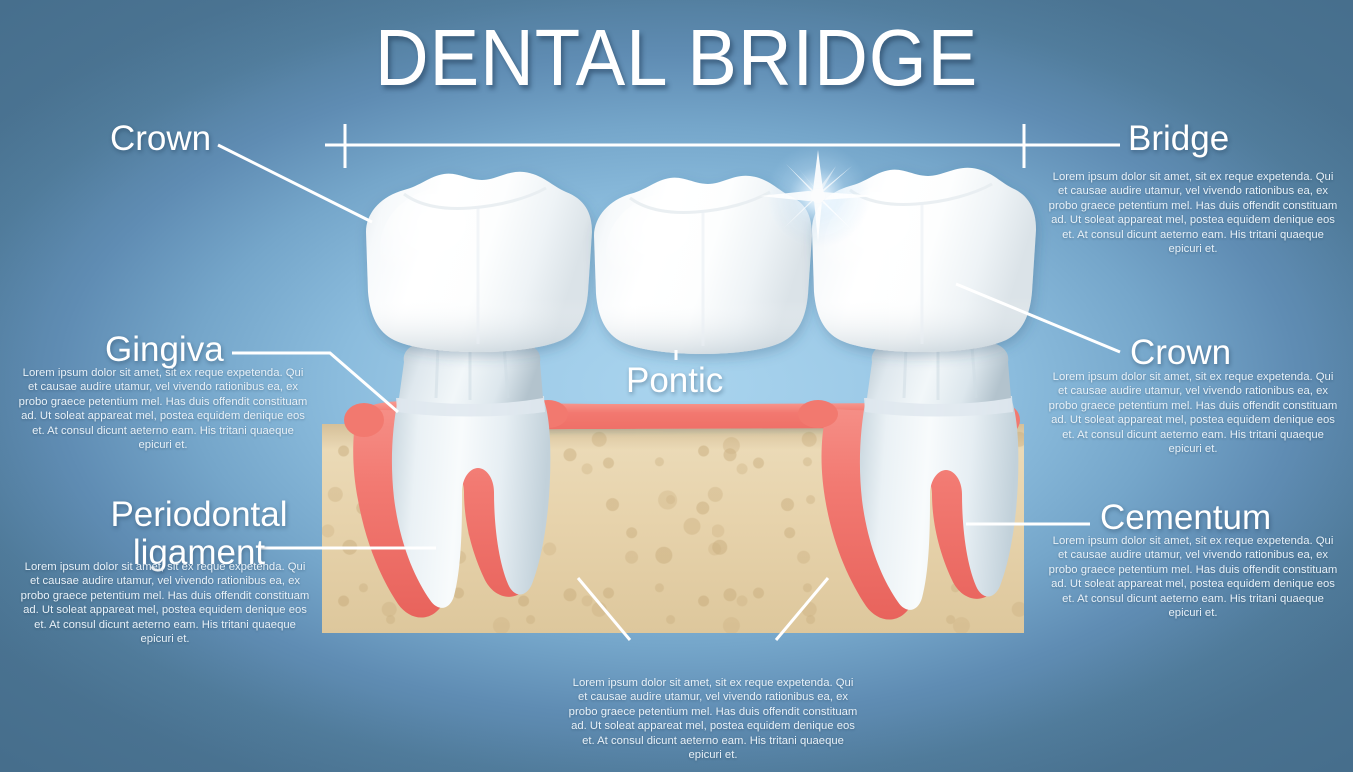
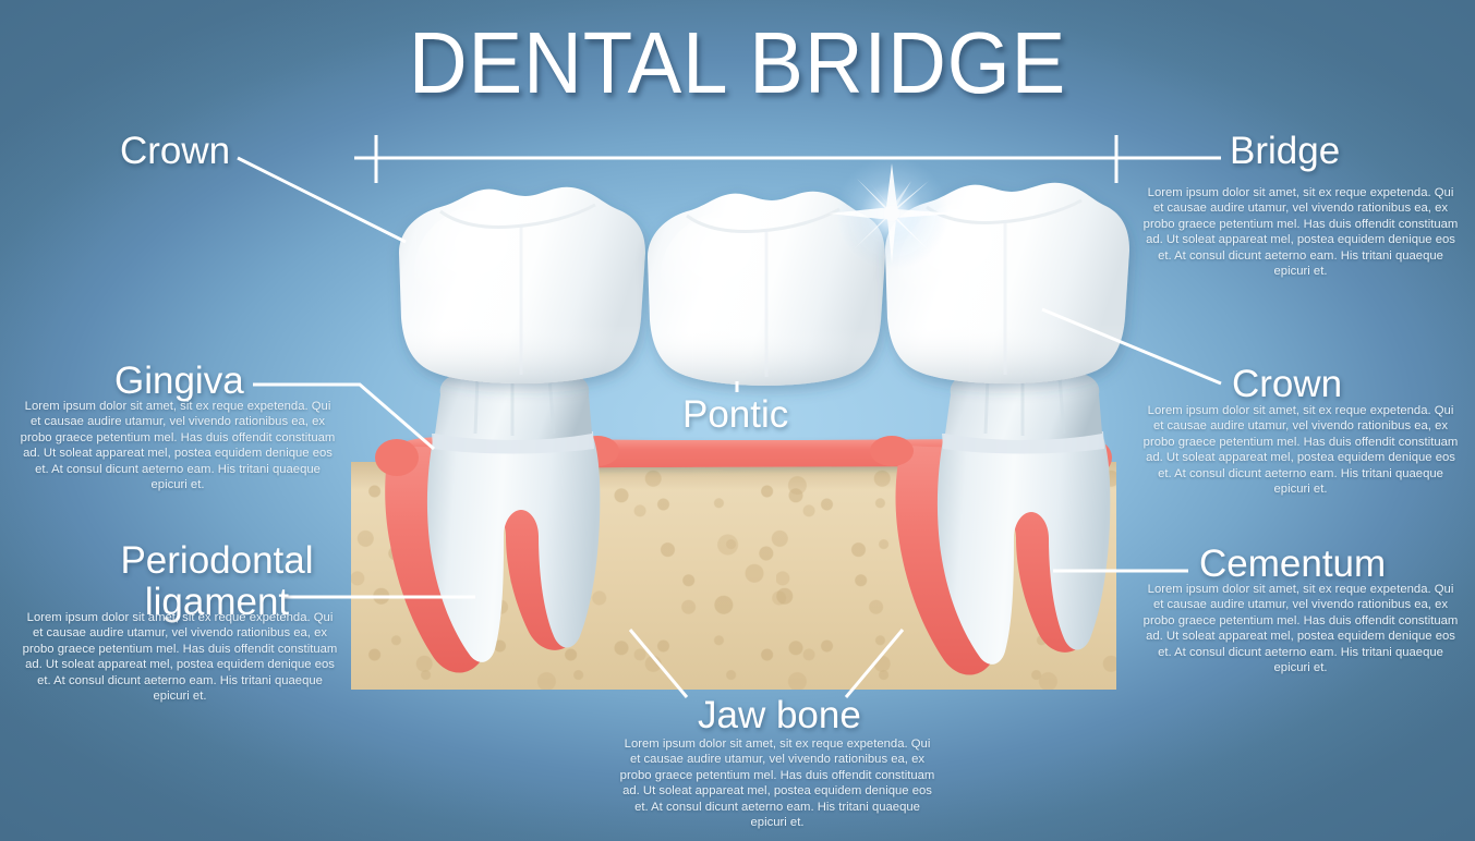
  DENTAL BRIDGE
  Crown
  Bridge
  Lorem ipsum dolor sit amet, sit ex reque expetenda. Qui et causae audire utamur, vel vivendo rationibus ea, ex probo graece petentium mel. Has duis offendit constituam ad. Ut soleat appareat mel, postea equidem denique eos et. At consul dicunt aeterno eam. His tritani quaeque epicuri et.
  Gingiva
  Lorem ipsum dolor sit amet, sit ex reque expetenda. Qui et causae audire utamur, vel vivendo rationibus ea, ex probo graece petentium mel. Has duis offendit constituam ad. Ut soleat appareat mel, postea equidem denique eos et. At consul dicunt aeterno eam. His tritani quaeque epicuri et.
  Pontic
  Crown
  Lorem ipsum dolor sit amet, sit ex reque expetenda. Qui et causae audire utamur, vel vivendo rationibus ea, ex probo graece petentium mel. Has duis offendit constituam ad. Ut soleat appareat mel, postea equidem denique eos et. At consul dicunt aeterno eam. His tritani quaeque epicuri et.
  Periodontal
  ligament
  Lorem ipsum dolor sit amet, sit ex reque expetenda. Qui et causae audire utamur, vel vivendo rationibus ea, ex probo graece petentium mel. Has duis offendit constituam ad. Ut soleat appareat mel, postea equidem denique eos et. At consul dicunt aeterno eam. His tritani quaeque epicuri et.
  Cementum
  Lorem ipsum dolor sit amet, sit ex reque expetenda. Qui et causae audire utamur, vel vivendo rationibus ea, ex probo graece petentium mel. Has duis offendit constituam ad. Ut soleat appareat mel, postea equidem denique eos et. At consul dicunt aeterno eam. His tritani quaeque epicuri et.
+ Jaw bone
  Lorem ipsum dolor sit amet, sit ex reque expetenda. Qui et causae audire utamur, vel vivendo rationibus ea, ex probo graece petentium mel. Has duis offendit constituam ad. Ut soleat appareat mel, postea equidem denique eos et. At consul dicunt aeterno eam. His tritani quaeque epicuri et.
